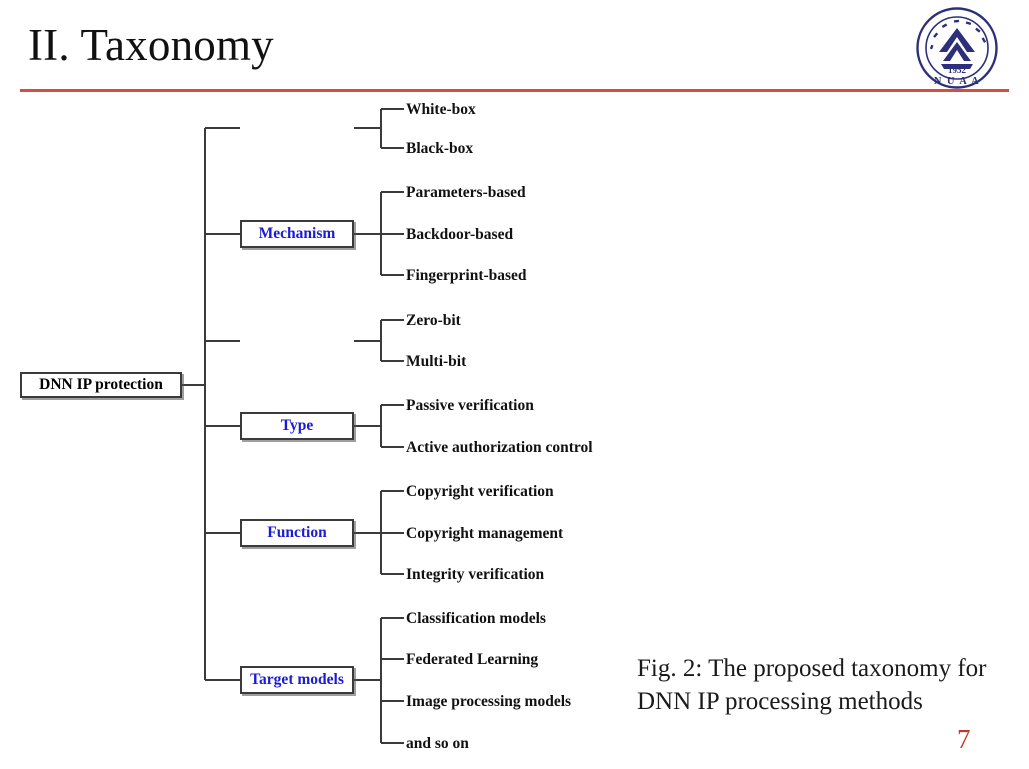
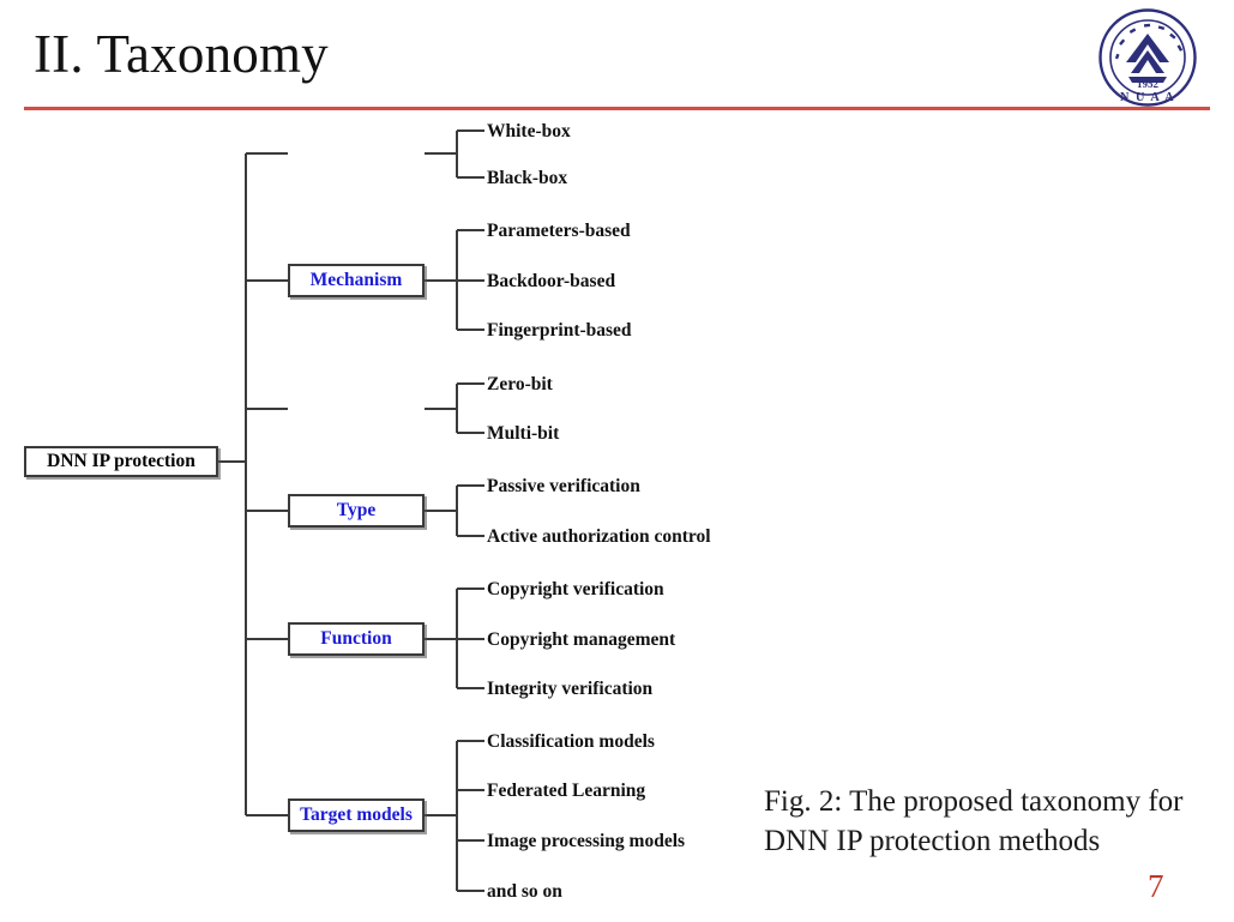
  II. Taxonomy
  1952
  N U A A
  DNN IP protection
  Mechanism
  Type
  Function
  Target models
  White-box
  Black-box
  Parameters-based
  Backdoor-based
  Fingerprint-based
  Zero-bit
  Multi-bit
  Passive verification
  Active authorization control
  Copyright verification
  Copyright management
  Integrity verification
  Classification models
  Federated Learning
  Image processing models
  and so on
- Fig. 2: The proposed taxonomy for DNN IP processing methods
+ Fig. 2: The proposed taxonomy for DNN IP protection methods
  7
